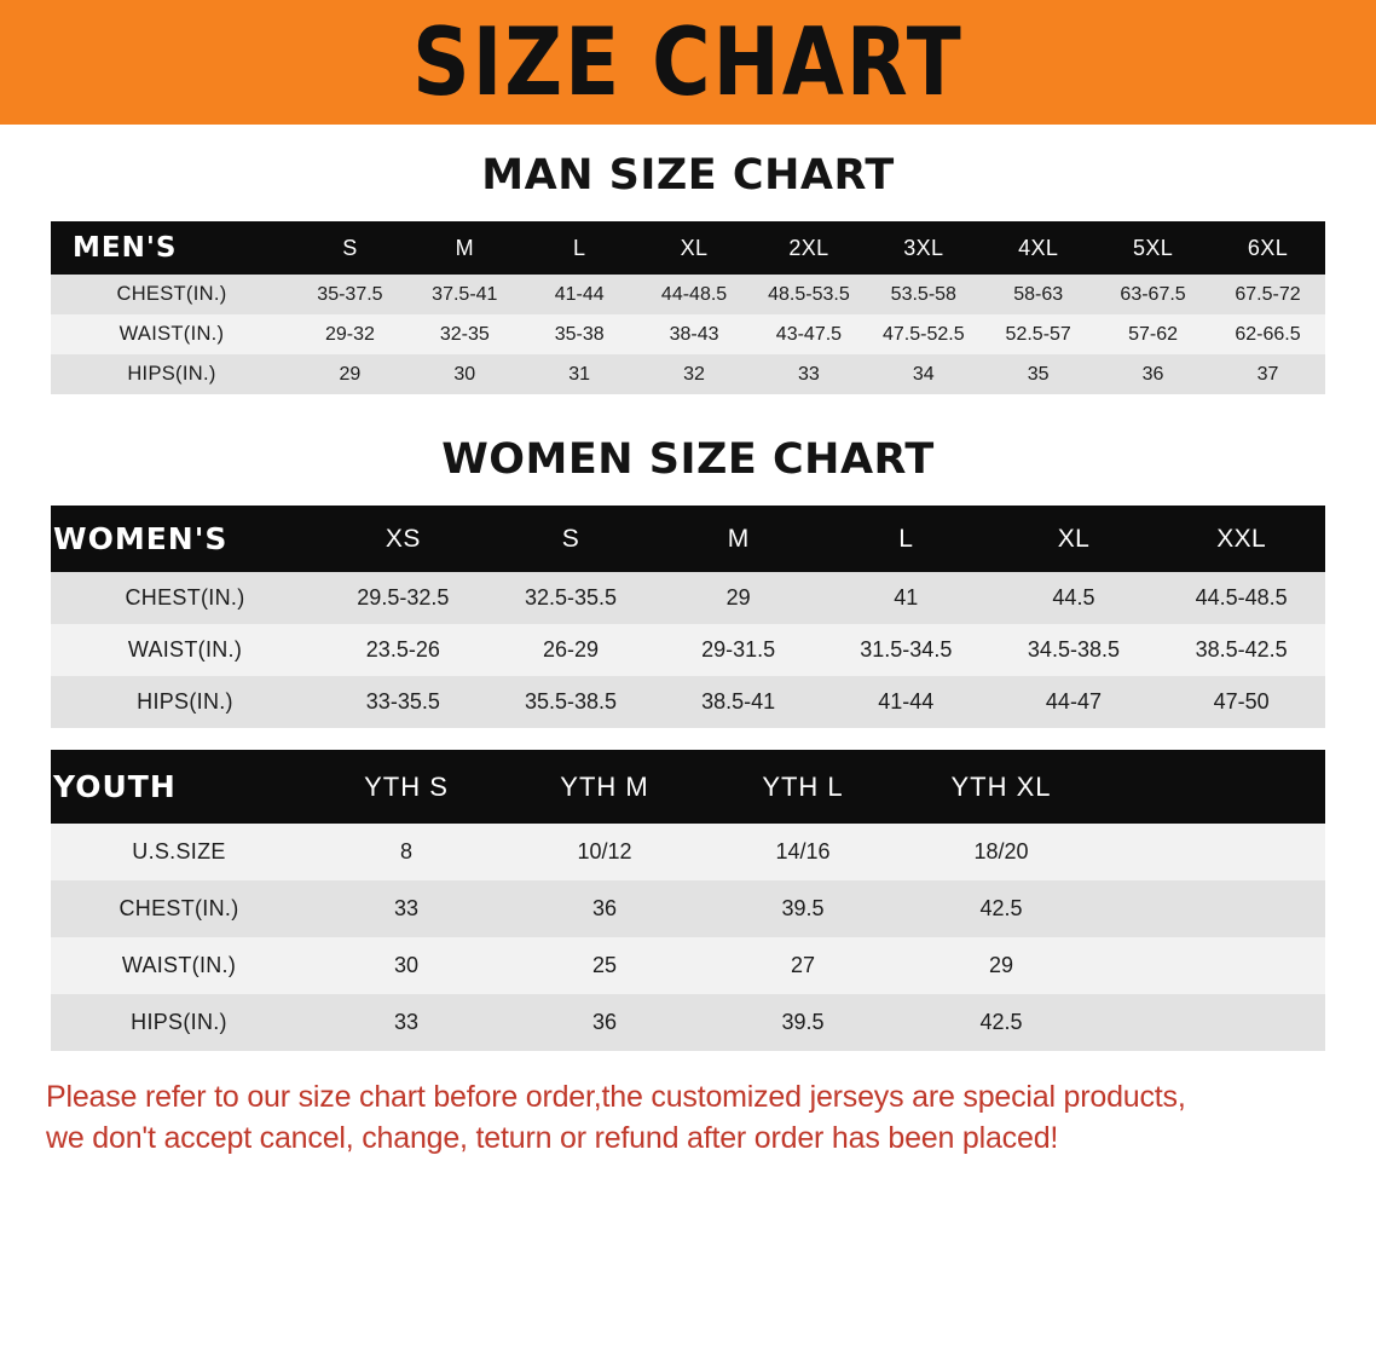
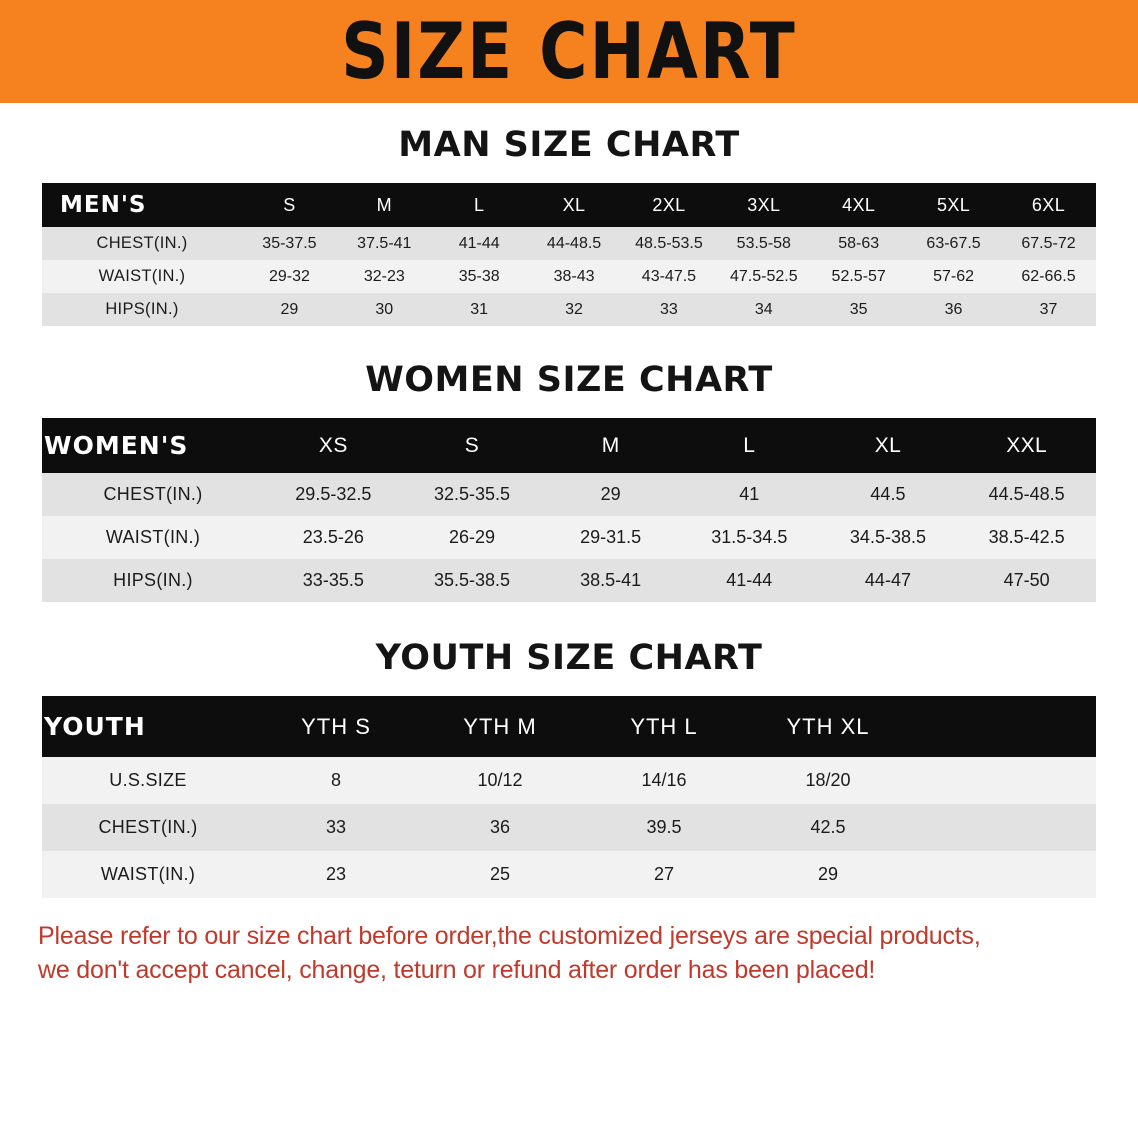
  SIZE CHART
  MAN SIZE CHART
  MEN'S	S	M	L	XL	2XL	3XL	4XL	5XL	6XL
  CHEST(IN.)	35-37.5	37.5-41	41-44	44-48.5	48.5-53.5	53.5-58	58-63	63-67.5	67.5-72
- WAIST(IN.)	29-32	32-35	35-38	38-43	43-47.5	47.5-52.5	52.5-57	57-62	62-66.5
+ WAIST(IN.)	29-32	32-23	35-38	38-43	43-47.5	47.5-52.5	52.5-57	57-62	62-66.5
  HIPS(IN.)	29	30	31	32	33	34	35	36	37
  WOMEN SIZE CHART
  WOMEN'S	XS	S	M	L	XL	XXL
  CHEST(IN.)	29.5-32.5	32.5-35.5	29	41	44.5	44.5-48.5
  WAIST(IN.)	23.5-26	26-29	29-31.5	31.5-34.5	34.5-38.5	38.5-42.5
  HIPS(IN.)	33-35.5	35.5-38.5	38.5-41	41-44	44-47	47-50
+ YOUTH SIZE CHART
  YOUTH	YTH S	YTH M	YTH L	YTH XL
  U.S.SIZE	8	10/12	14/16	18/20
  CHEST(IN.)	33	36	39.5	42.5
- WAIST(IN.)	30	25	27	29
+ WAIST(IN.)	23	25	27	29
- HIPS(IN.)	33	36	39.5	42.5
  Please refer to our size chart before order,the customized jerseys are special products,
  we don't accept cancel, change, teturn or refund after order has been placed!
